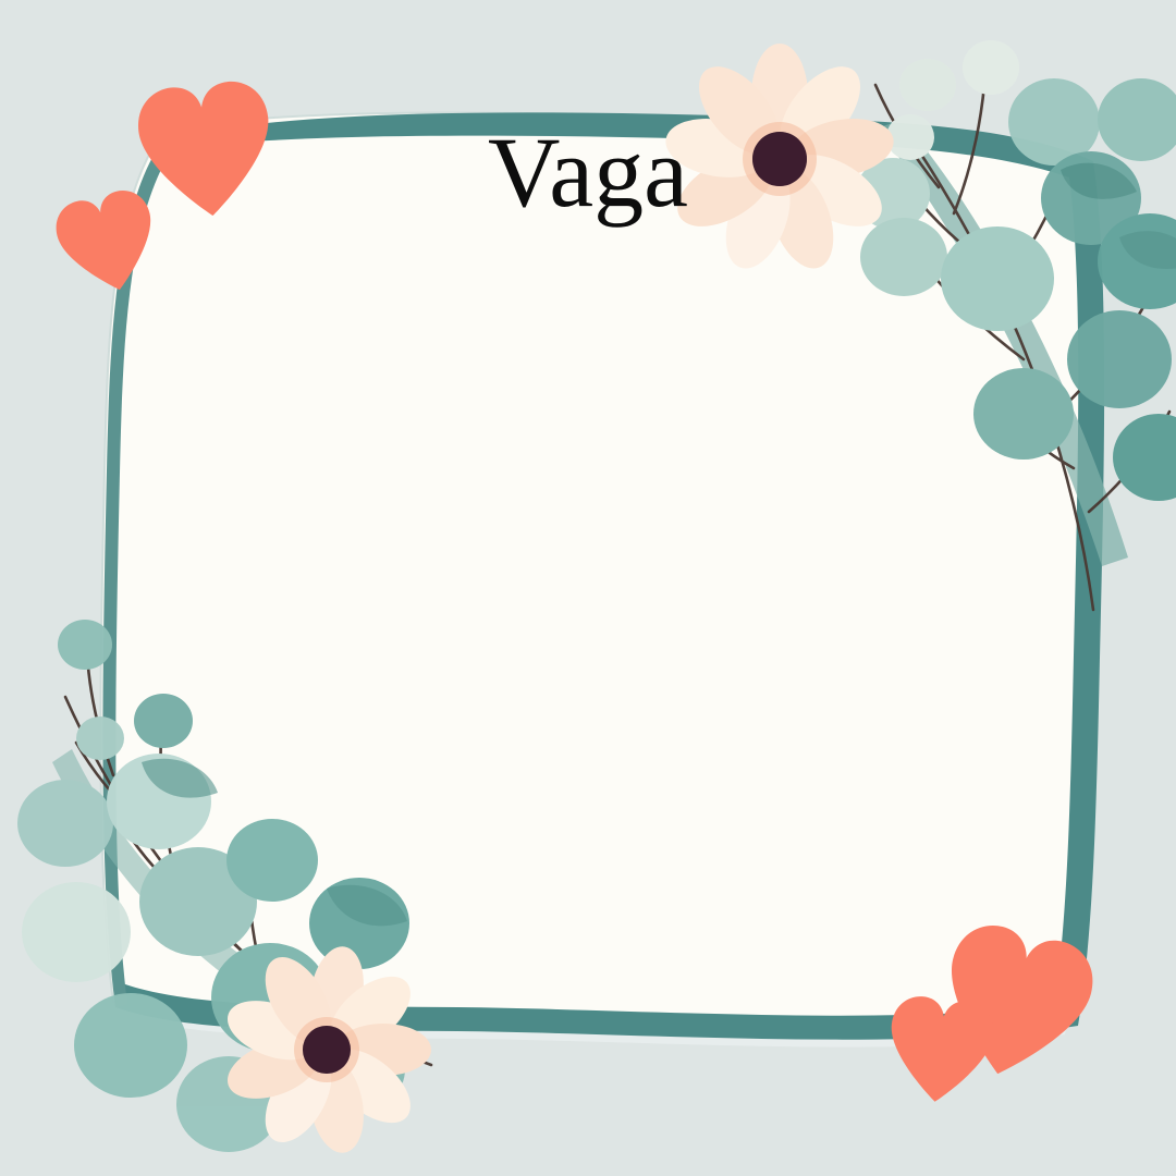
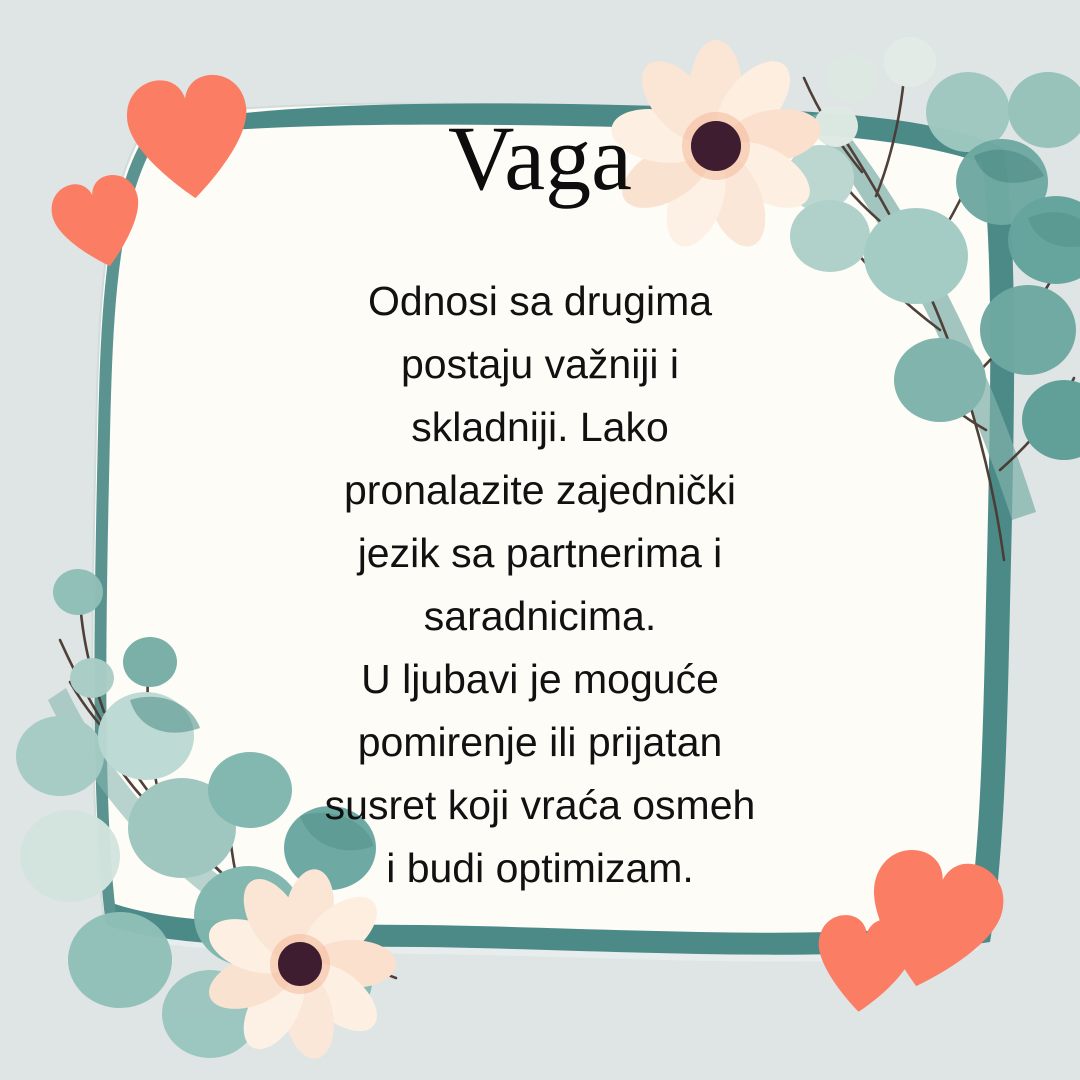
  Vaga
+ Odnosi sa drugima
+ postaju važniji i
+ skladniji. Lako
+ pronalazite zajednički
+ jezik sa partnerima i
+ saradnicima.
+ U ljubavi je moguće
+ pomirenje ili prijatan
+ susret koji vraća osmeh
+ i budi optimizam.
